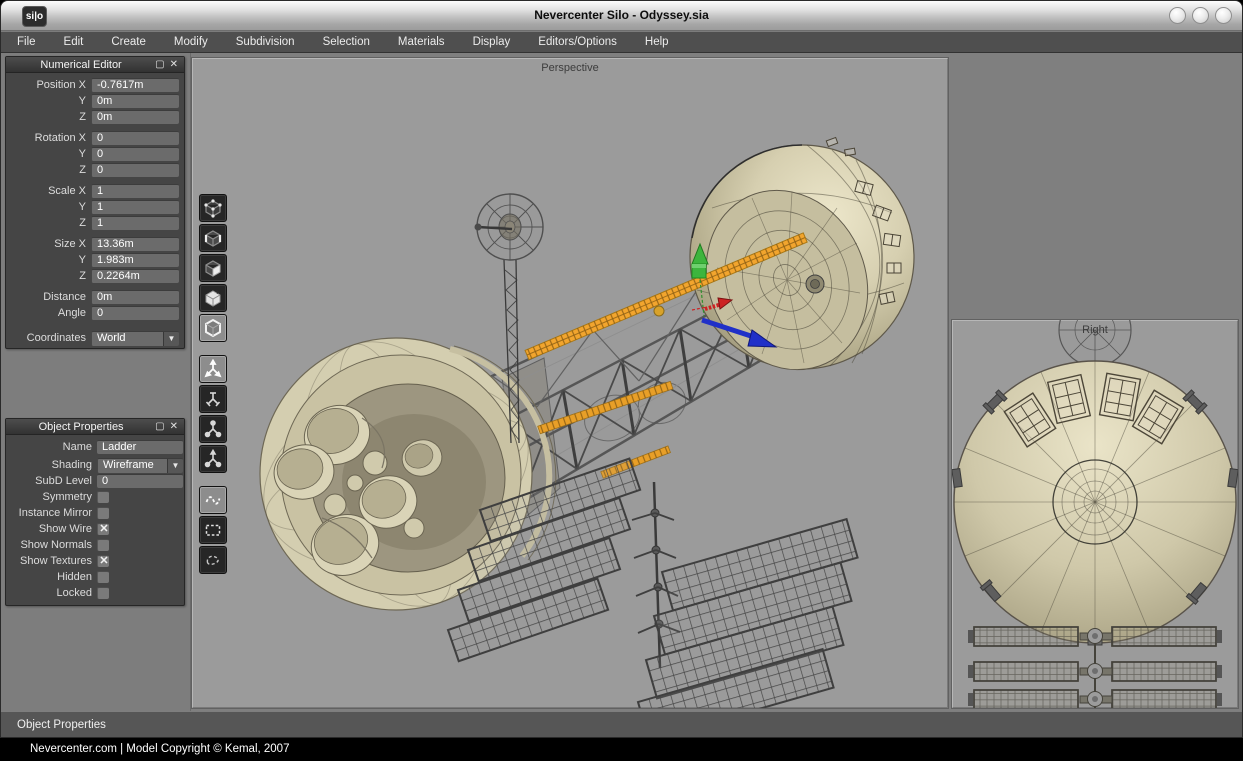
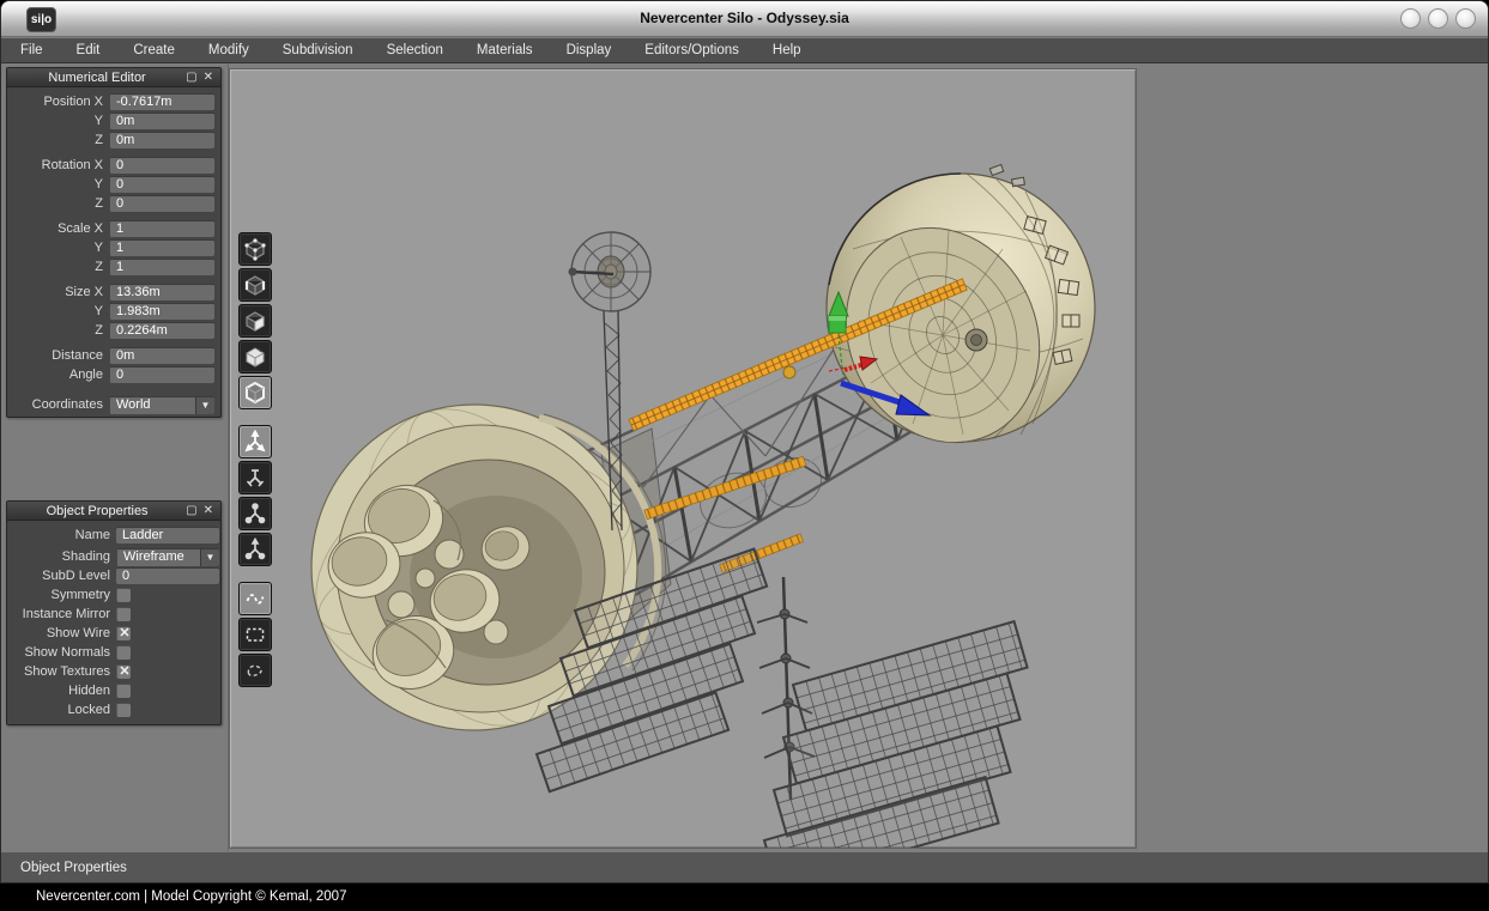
  si|o
  Nevercenter Silo - Odyssey.sia
  File
  Edit
  Create
  Modify
  Subdivision
  Selection
  Materials
  Display
  Editors/Options
  Help
  Numerical Editor
  ▢
  ✕
  Position X
  -0.7617m
  Y
  0m
  Z
  0m
  Rotation X
  0
  Y
  0
  Z
  0
  Scale X
  1
  Y
  1
  Z
  1
  Size X
  13.36m
  Y
  1.983m
  Z
  0.2264m
  Distance
  0m
  Angle
  0
  Coordinates
  World
  ▼
  Object Properties
  ▢
  ✕
  Name
  Ladder
  Shading
  Wireframe
  ▼
  SubD Level
  0
  Symmetry
  Instance Mirror
  Show Wire
  Show Normals
  Show Textures
  Hidden
  Locked
- Perspective
- Right
  Object Properties
  Nevercenter.com | Model Copyright © Kemal, 2007
